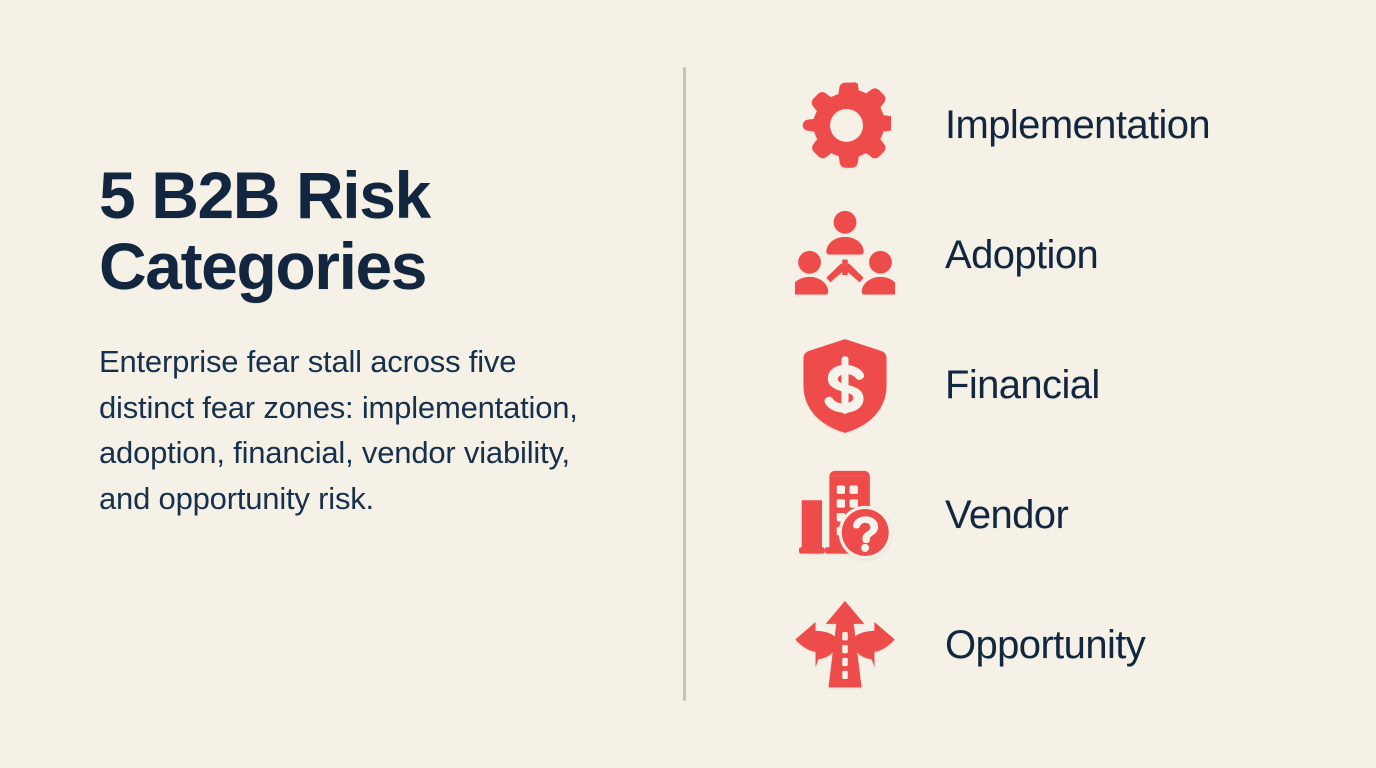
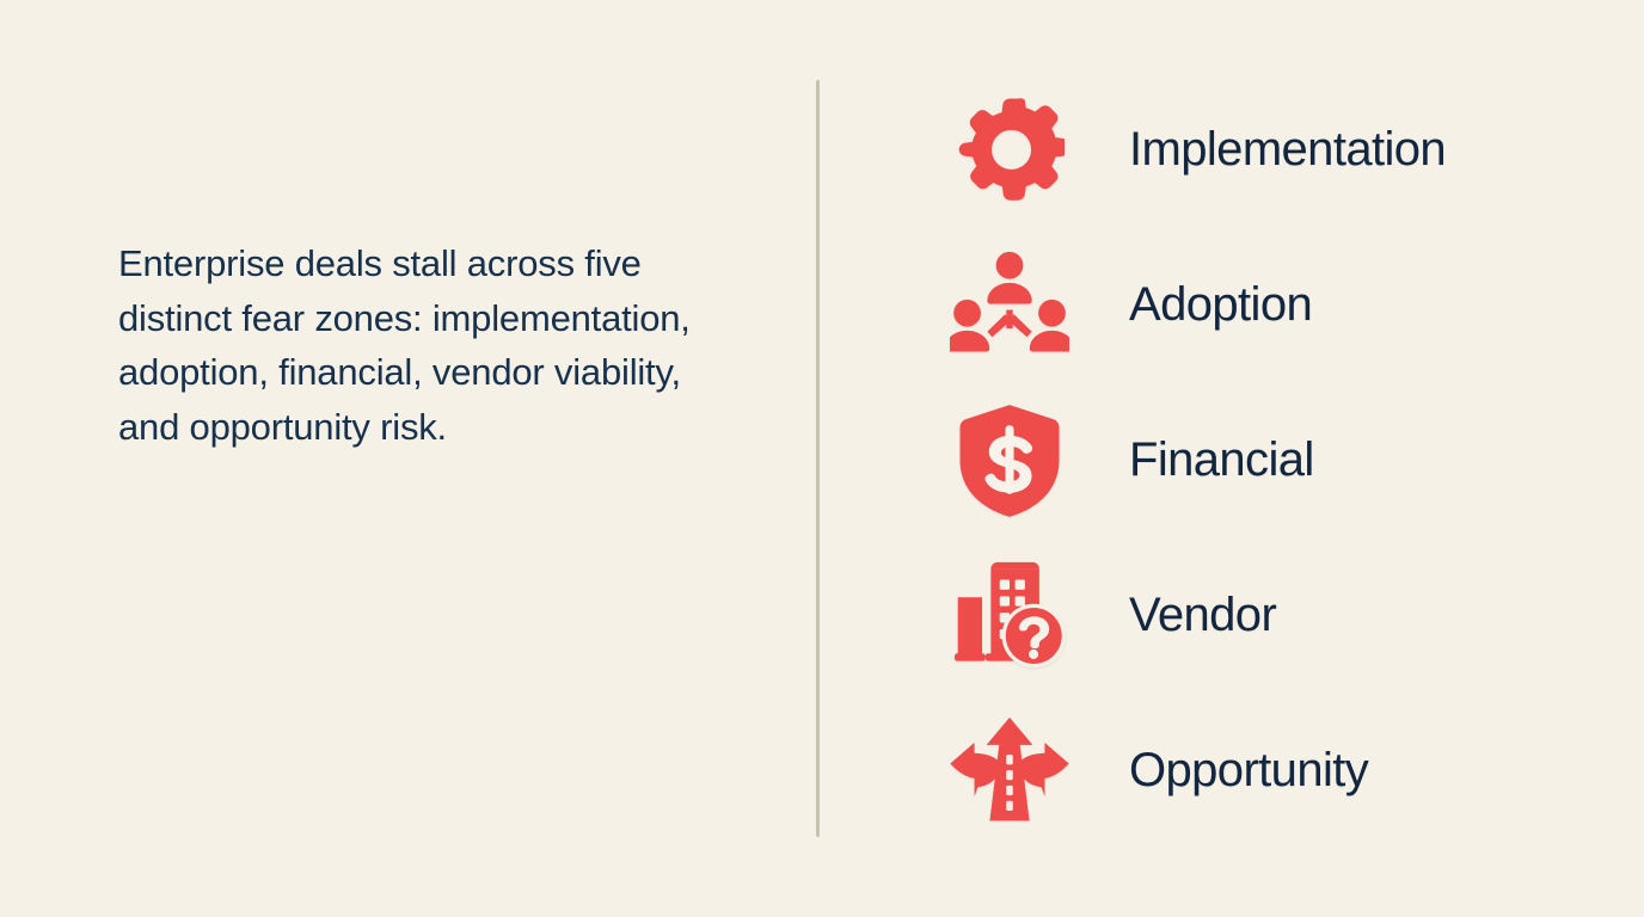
- 5 B2B Risk Categories
- Enterprise fear stall across five distinct fear zones: implementation, adoption, financial, vendor viability, and opportunity risk.
+ Enterprise deals stall across five distinct fear zones: implementation, adoption, financial, vendor viability, and opportunity risk.
  Implementation
  Adoption
  Financial
  Vendor
  Opportunity
